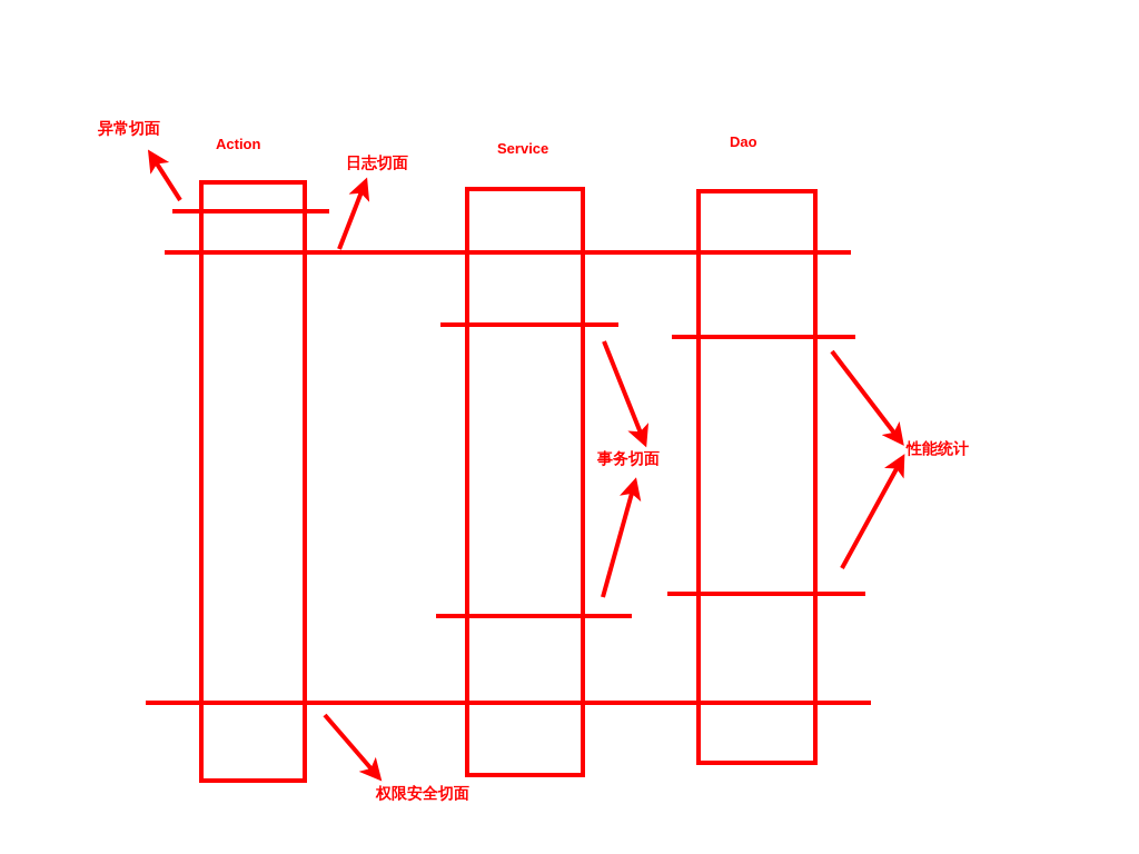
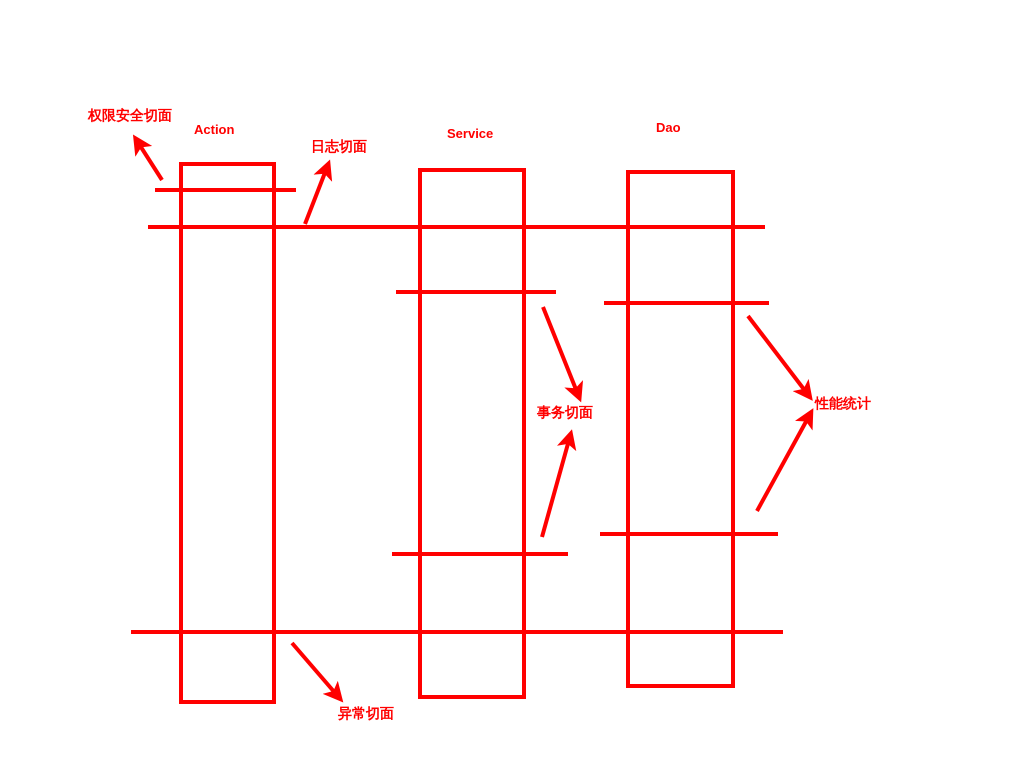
  Action
  Service
  Dao
- 异常切面
+ 权限安全切面
  日志切面
  事务切面
  性能统计
- 权限安全切面
+ 异常切面
